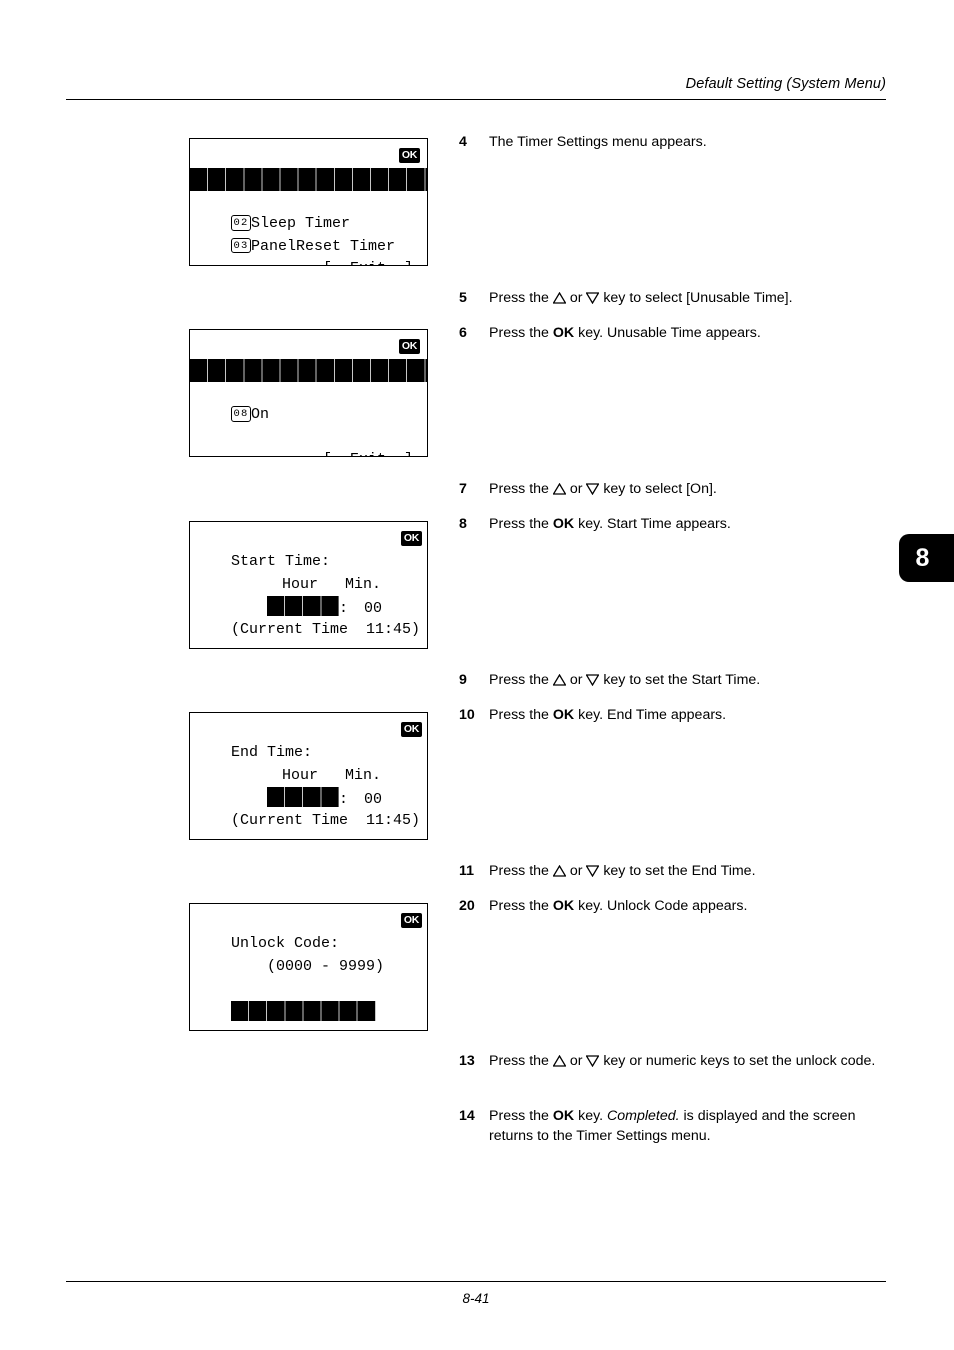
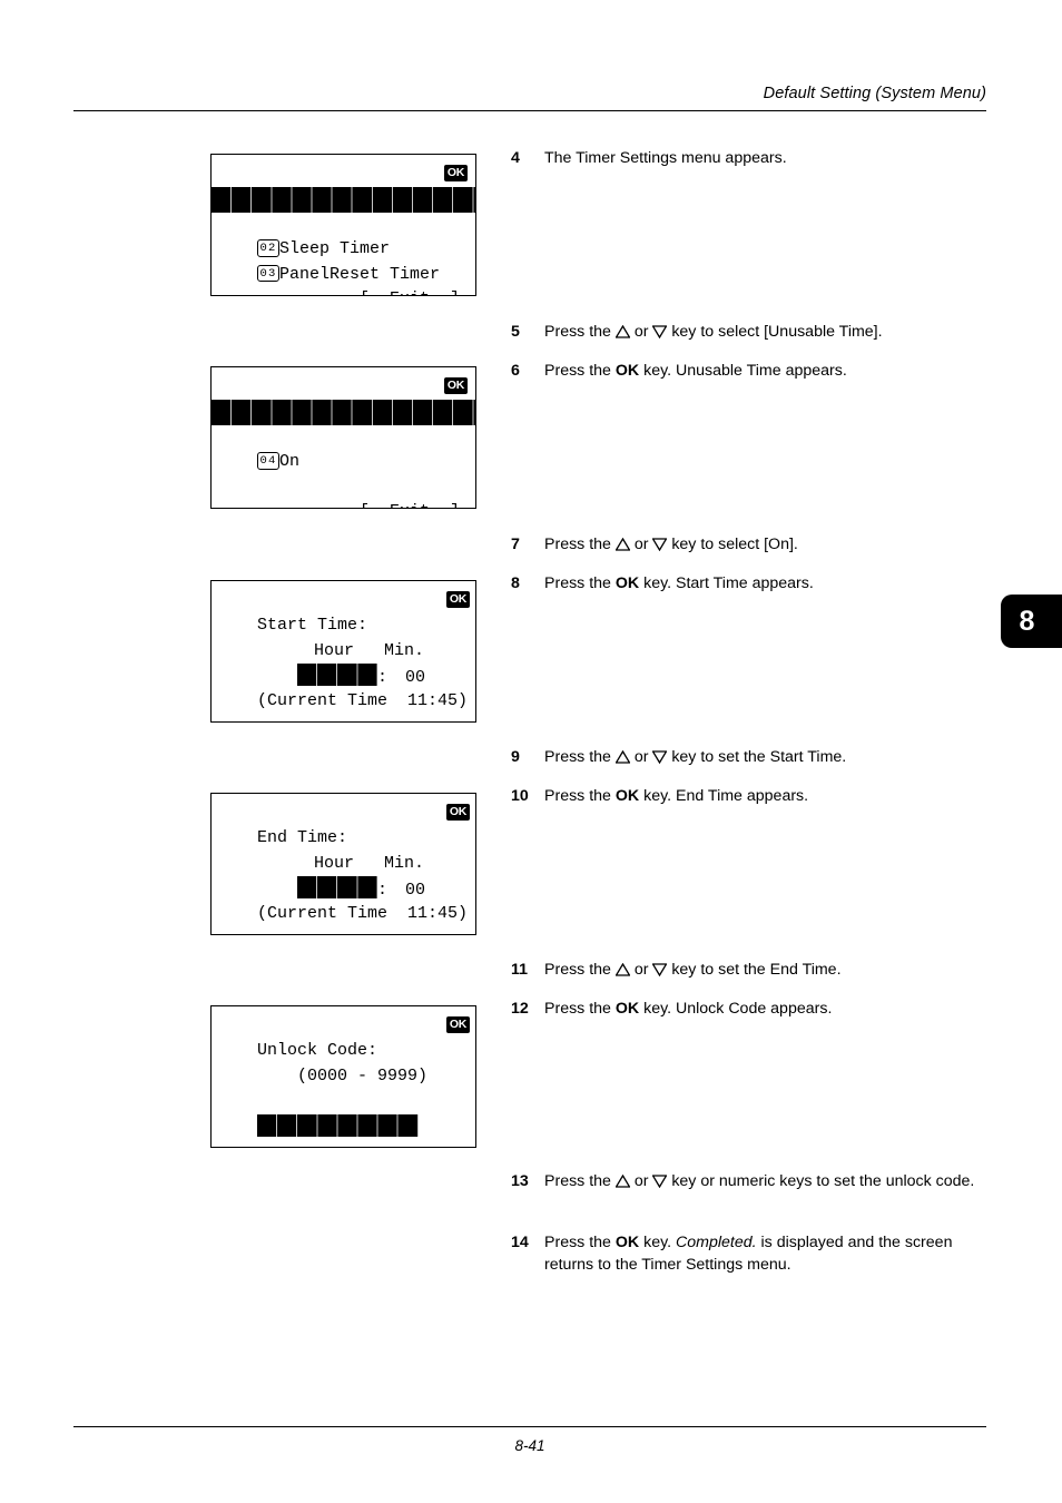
  Default Setting (System Menu)
  8
  OK
  02 Sleep Timer
  03 PanelReset Timer
  OK
- 08 On
+ 04 On
  Start Time:
  OK
  Hour Min.
  (Current Time 11:45)
  End Time:
  OK
  Hour Min.
  (Current Time 11:45)
  Unlock Code:
  OK
  (0000 - 9999)
  4
  The Timer Settings menu appears.
  5
  Press the or key to select [Unusable Time].
  6
  Press the OK key. Unusable Time appears.
  7
  Press the or key to select [On].
  8
  Press the OK key. Start Time appears.
  9
  Press the or key to set the Start Time.
  10
  Press the OK key. End Time appears.
  11
  Press the or key to set the End Time.
- 20
+ 12
  Press the OK key. Unlock Code appears.
  13
  Press the or key or numeric keys to set the unlock code.
  14
  Press the OK key. Completed. is displayed and the screen returns to the Timer Settings menu.
  8-41
